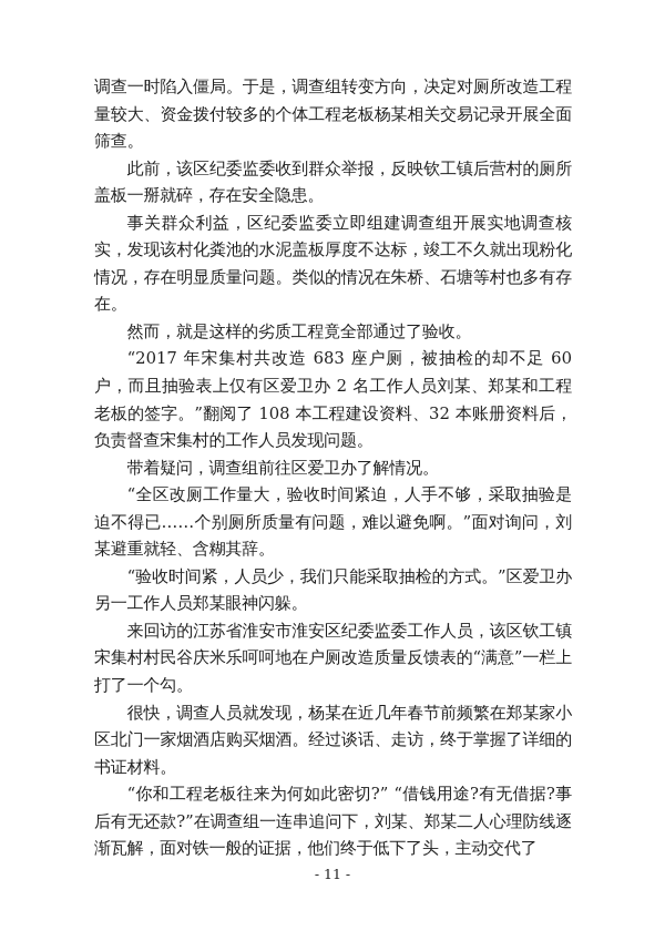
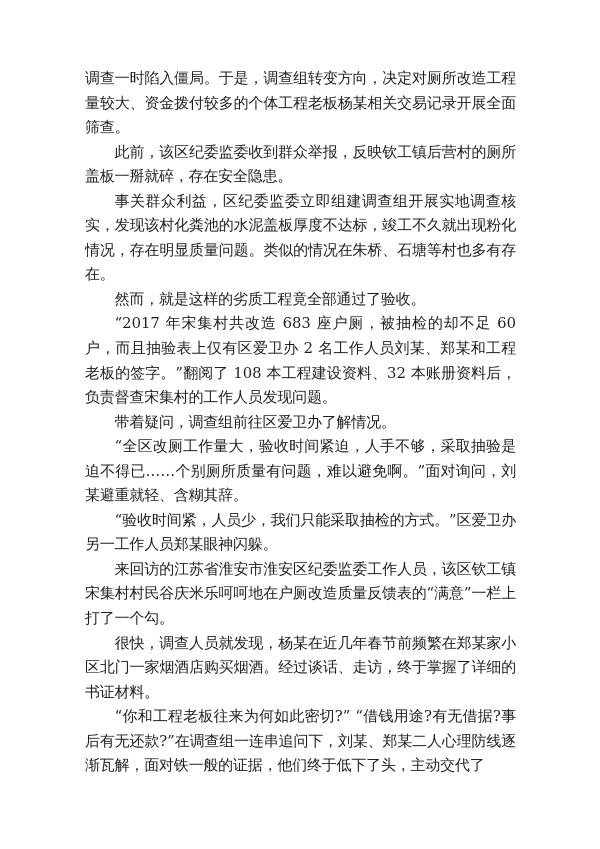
  调查一时陷入僵局。于是，调查组转变方向，决定对厕所改造工程量较大、资金拨付较多的个体工程老板杨某相关交易记录开展全面筛查。
  此前，该区纪委监委收到群众举报，反映钦工镇后营村的厕所盖板一掰就碎，存在安全隐患。
  事关群众利益，区纪委监委立即组建调查组开展实地调查核实，发现该村化粪池的水泥盖板厚度不达标，竣工不久就出现粉化情况，存在明显质量问题。类似的情况在朱桥、石塘等村也多有存在。
  然而，就是这样的劣质工程竟全部通过了验收。
  “2017 年宋集村共改造 683 座户厕，被抽检的却不足 60 户，而且抽验表上仅有区爱卫办 2 名工作人员刘某、郑某和工程老板的签字。”翻阅了 108 本工程建设资料、32 本账册资料后，负责督查宋集村的工作人员发现问题。
  带着疑问，调查组前往区爱卫办了解情况。
  “全区改厕工作量大，验收时间紧迫，人手不够，采取抽验是迫不得已……个别厕所质量有问题，难以避免啊。”面对询问，刘某避重就轻、含糊其辞。
  “验收时间紧，人员少，我们只能采取抽检的方式。”区爱卫办另一工作人员郑某眼神闪躲。
  来回访的江苏省淮安市淮安区纪委监委工作人员，该区钦工镇宋集村村民谷庆米乐呵呵地在户厕改造质量反馈表的“满意”一栏上打了一个勾。
  很快，调查人员就发现，杨某在近几年春节前频繁在郑某家小区北门一家烟酒店购买烟酒。经过谈话、走访，终于掌握了详细的书证材料。
  “你和工程老板往来为何如此密切?” “借钱用途?有无借据?事后有无还款?”在调查组一连串追问下，刘某、郑某二人心理防线逐渐瓦解，面对铁一般的证据，他们终于低下了头，主动交代了
- - 11 -
